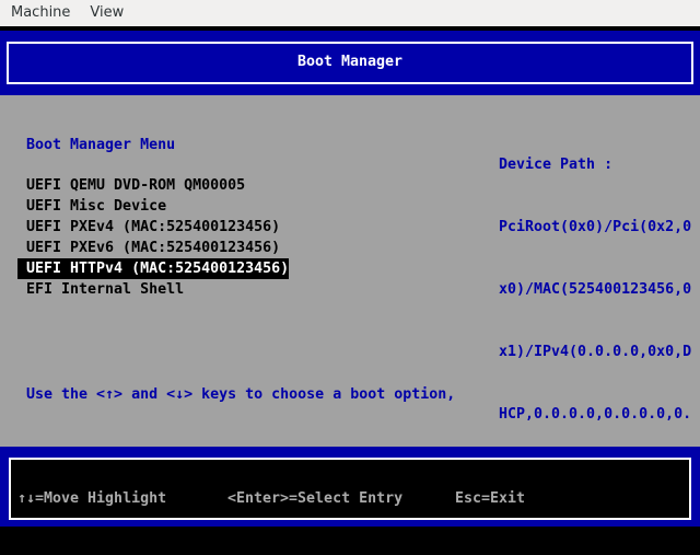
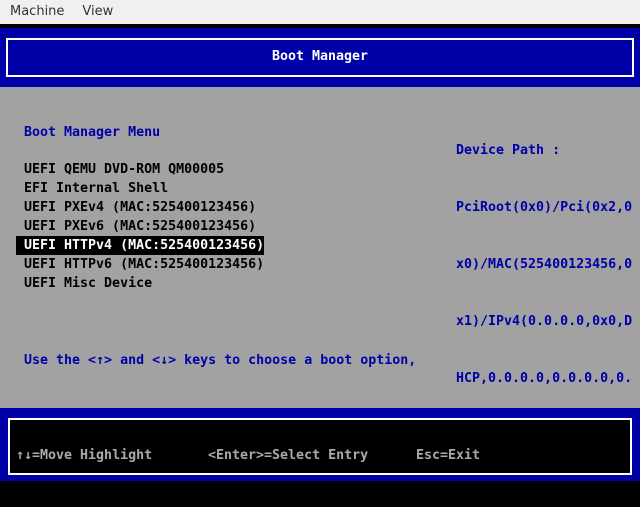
  Machine View
  Boot Manager
  Boot Manager Menu
  UEFI QEMU DVD-ROM QM00005
- UEFI Misc Device
+ EFI Internal Shell
  UEFI PXEv4 (MAC:525400123456)
  UEFI PXEv6 (MAC:525400123456)
  UEFI HTTPv4 (MAC:525400123456)
+ UEFI HTTPv6 (MAC:525400123456)
- EFI Internal Shell
+ UEFI Misc Device
  Use the <↑> and <↓> keys to choose a boot option,
  Device Path :
  PciRoot(0x0)/Pci(0x2,0
  x0)/MAC(525400123456,0
  x1)/IPv4(0.0.0.0,0x0,D
  HCP,0.0.0.0,0.0.0.0,0.
  ↑↓=Move Highlight
  <Enter>=Select Entry
  Esc=Exit
